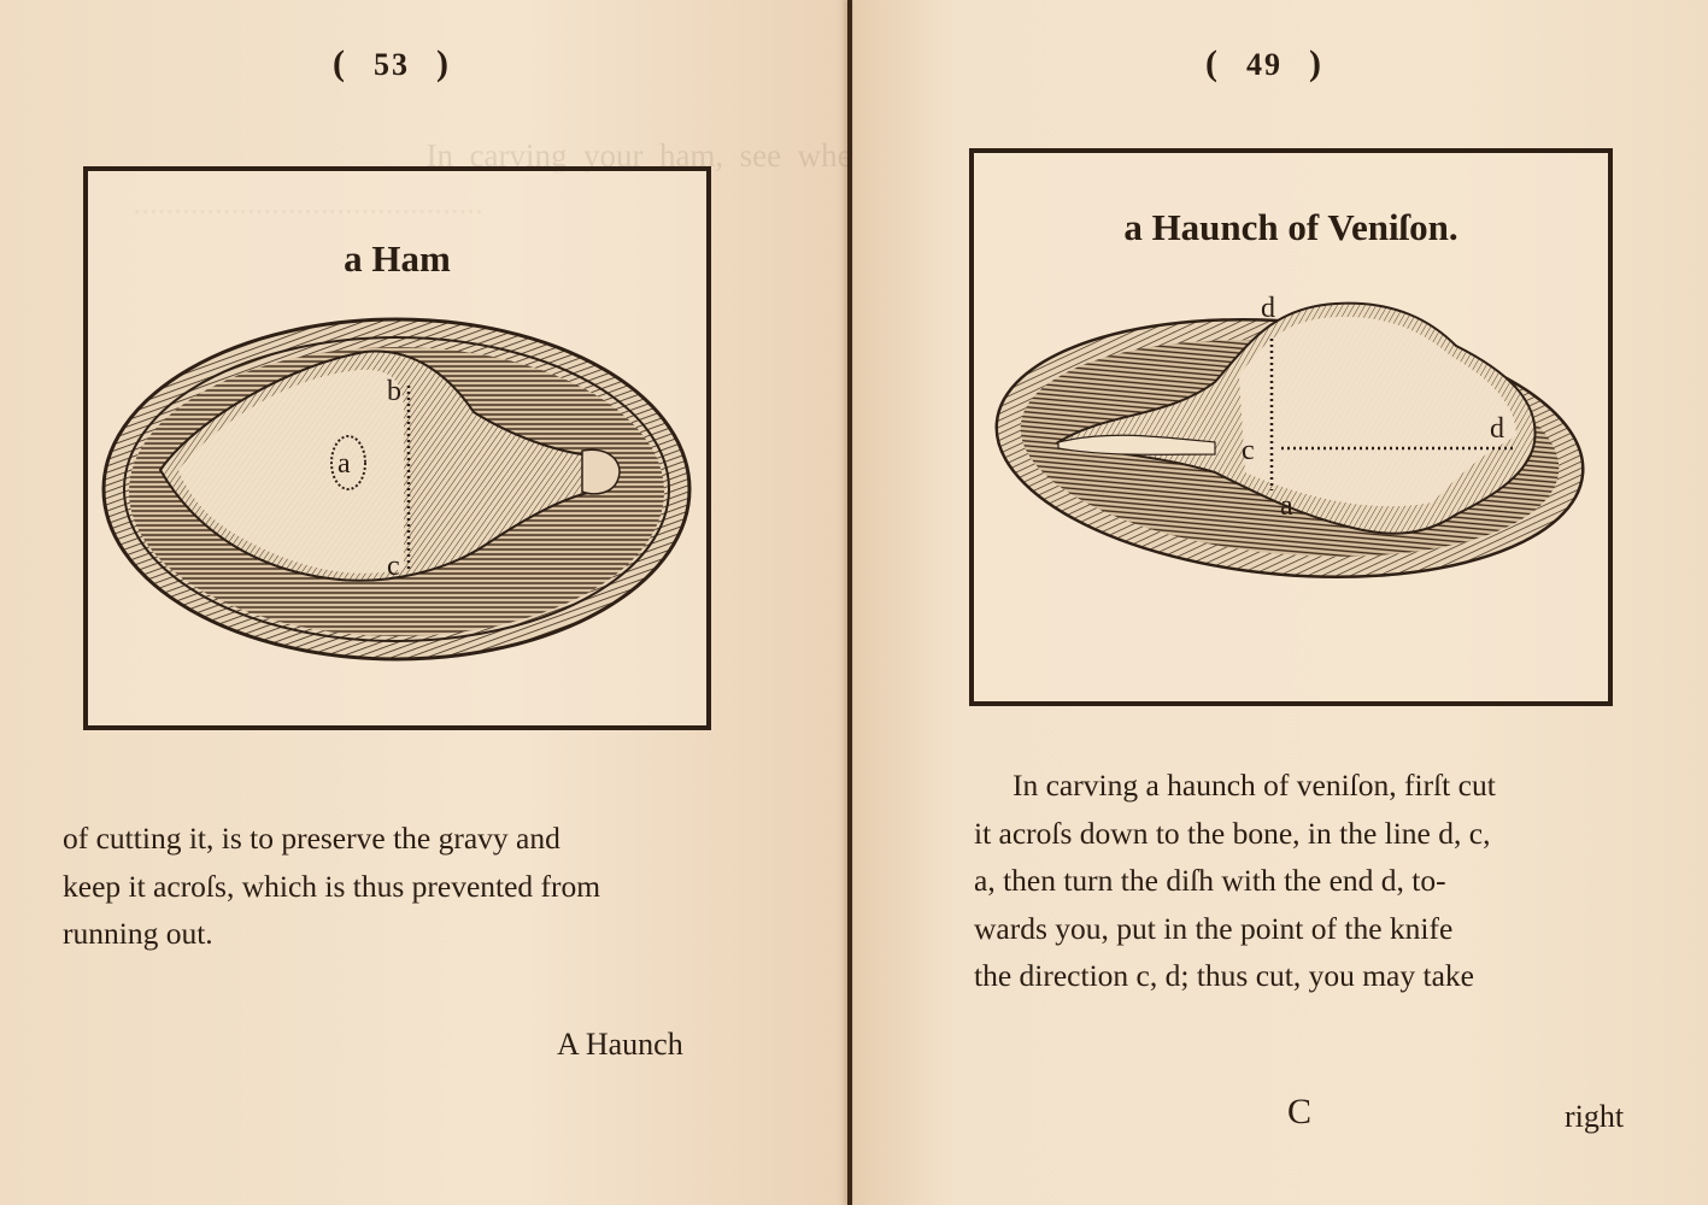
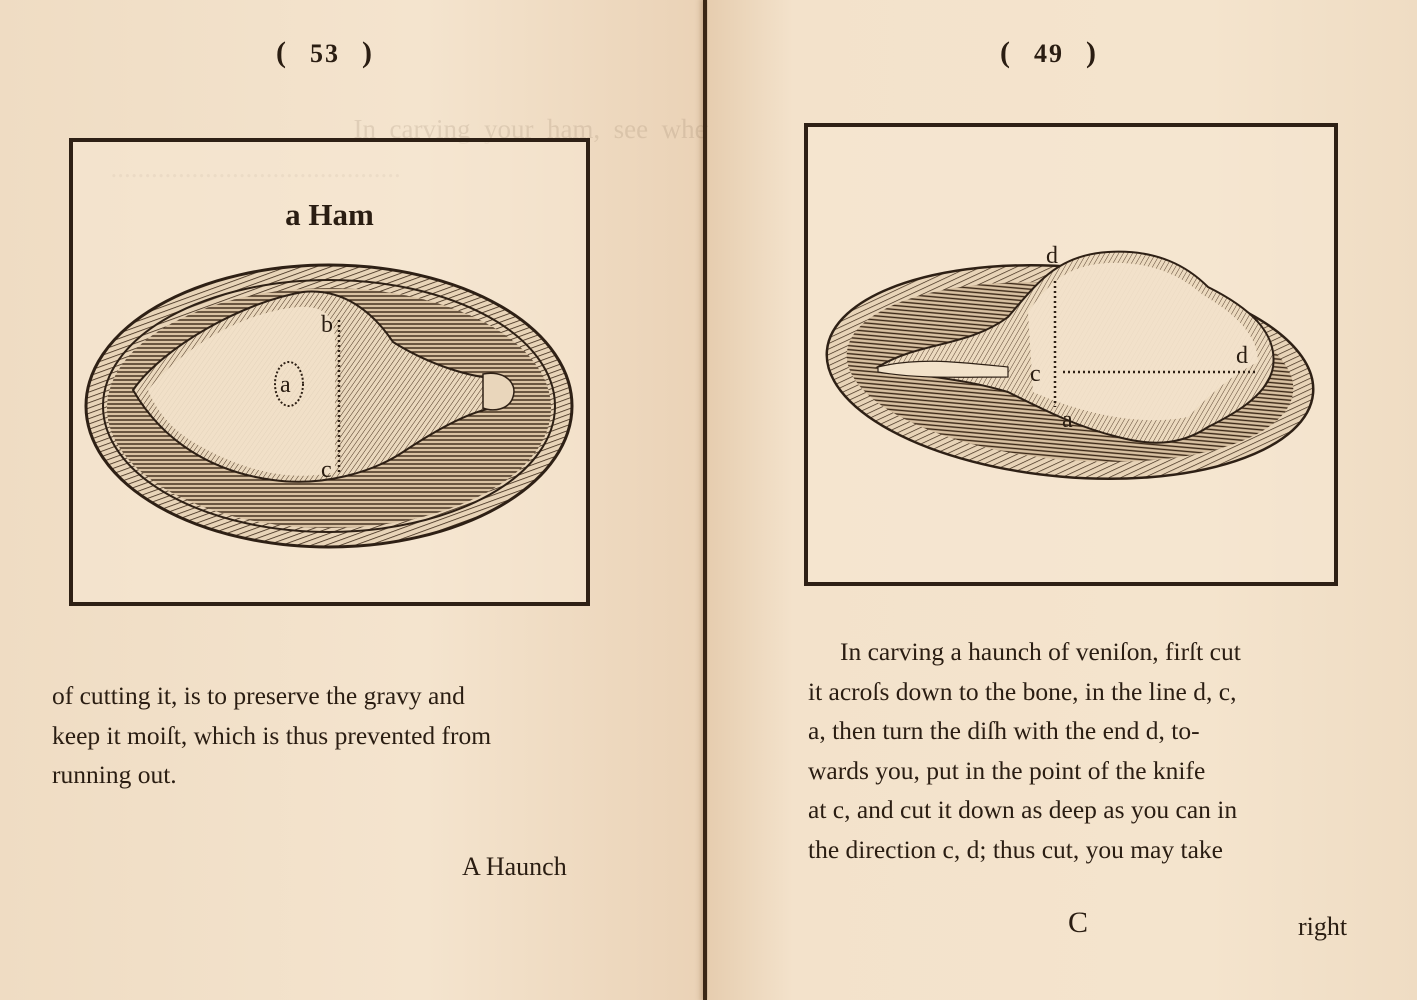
  In carving your ham, see whe
  ( 53 )
  a Ham
  a
  b
  c
  of cutting it, is to preserve the gravy and
- keep it acroſs, which is thus prevented from
+ keep it moiſt, which is thus prevented from
  running out.
  A Haunch
  ( 49 )
- a Haunch of Veniſon.
  d
  d
  c
  a
  In carving a haunch of veniſon, firſt cut
  it acroſs down to the bone, in the line d, c,
  a, then turn the diſh with the end d, to-
  wards you, put in the point of the knife
+ at c, and cut it down as deep as you can in
  the direction c, d; thus cut, you may take
  C
  right
